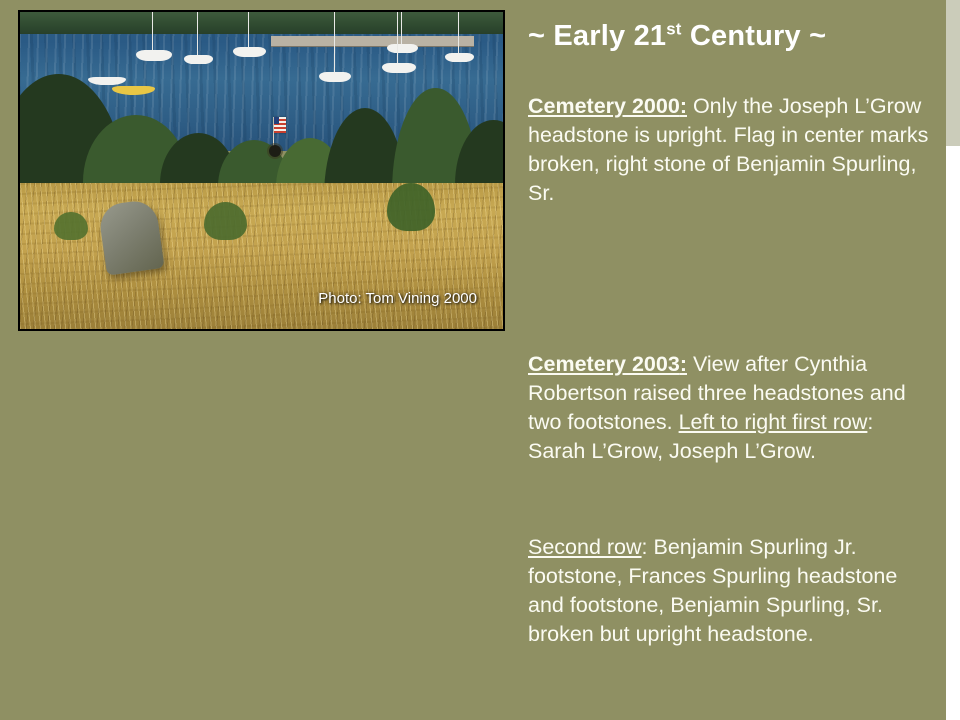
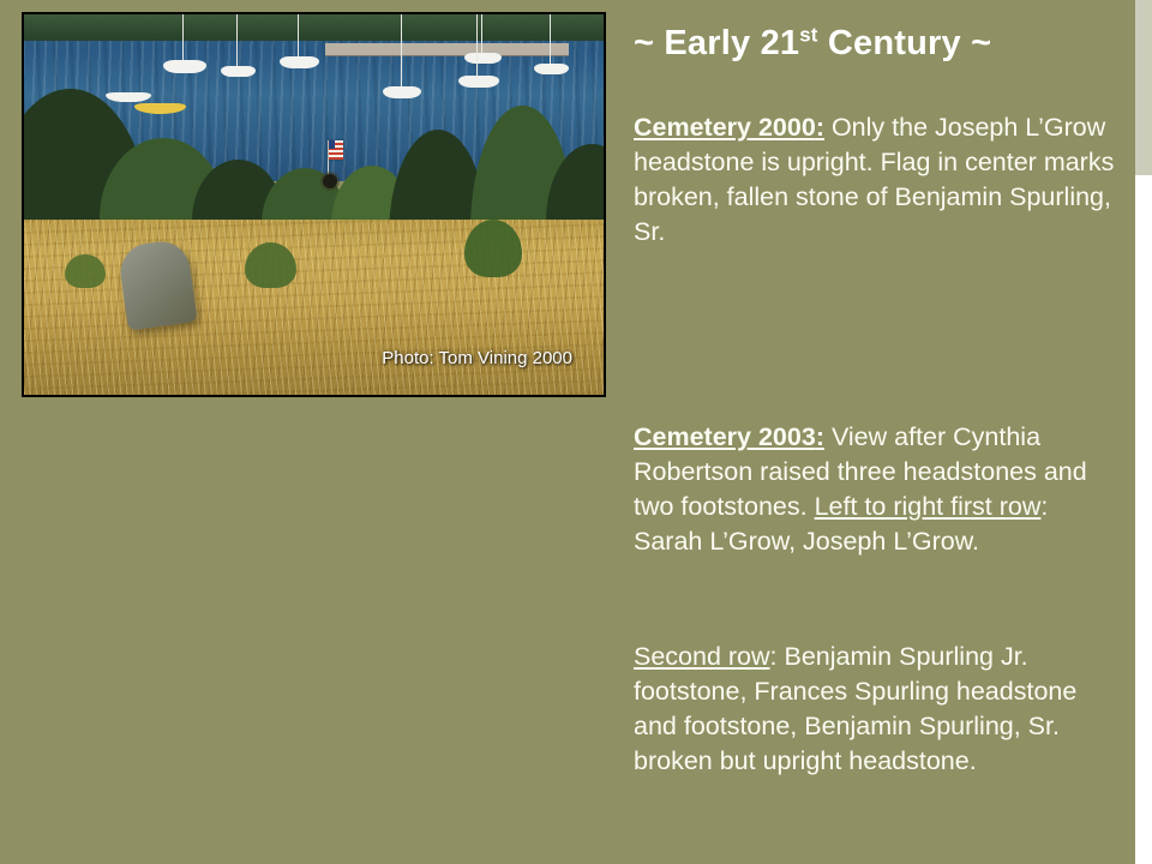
  Photo: Tom Vining 2000
  ~ Early 21st Century ~
- Cemetery 2000: Only the Joseph L’Grow headstone is upright. Flag in center marks broken, right stone of Benjamin Spurling, Sr.
+ Cemetery 2000: Only the Joseph L’Grow headstone is upright. Flag in center marks broken, fallen stone of Benjamin Spurling, Sr.
  Cemetery 2003: View after Cynthia Robertson raised three headstones and two footstones. Left to right first row: Sarah L’Grow, Joseph L’Grow.
  Second row: Benjamin Spurling Jr. footstone, Frances Spurling headstone and footstone, Benjamin Spurling, Sr. broken but upright headstone.
